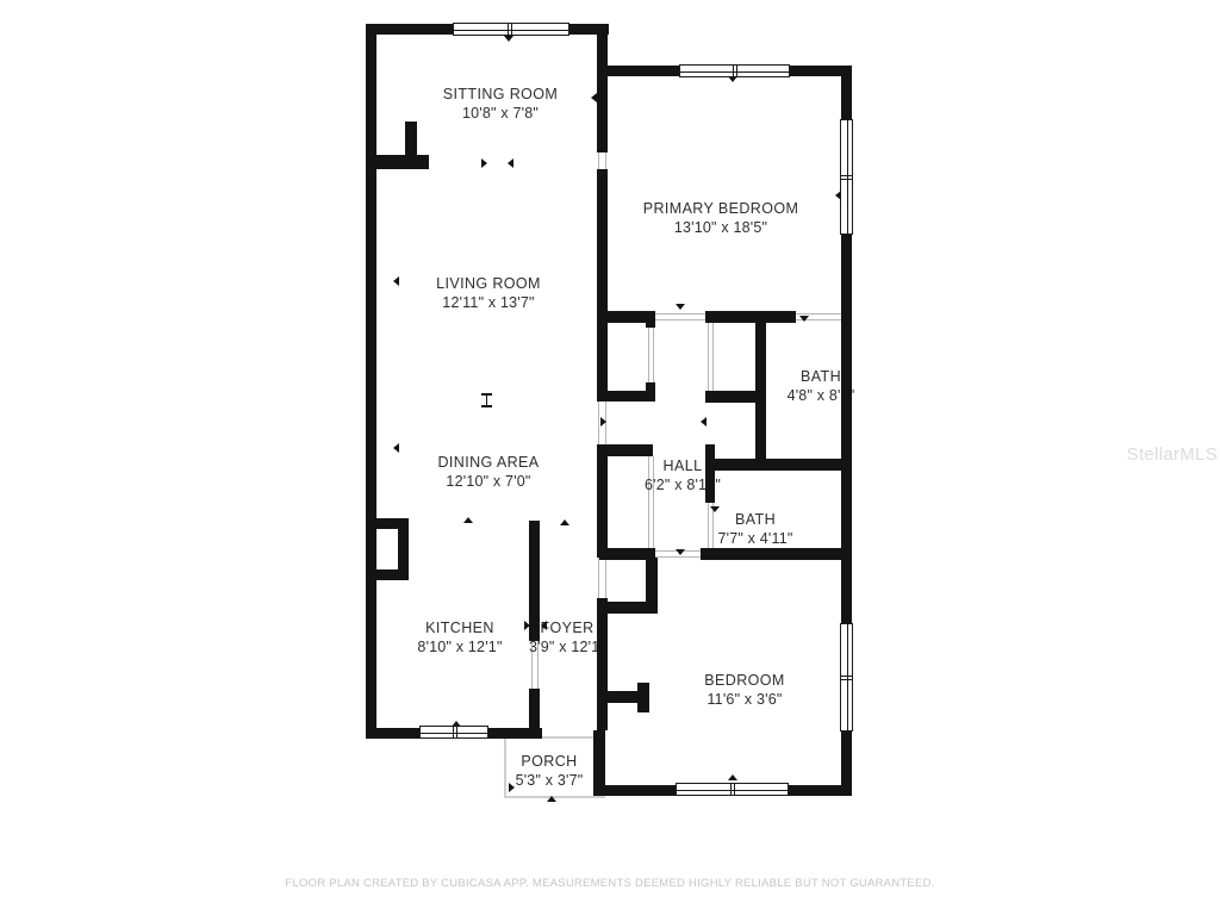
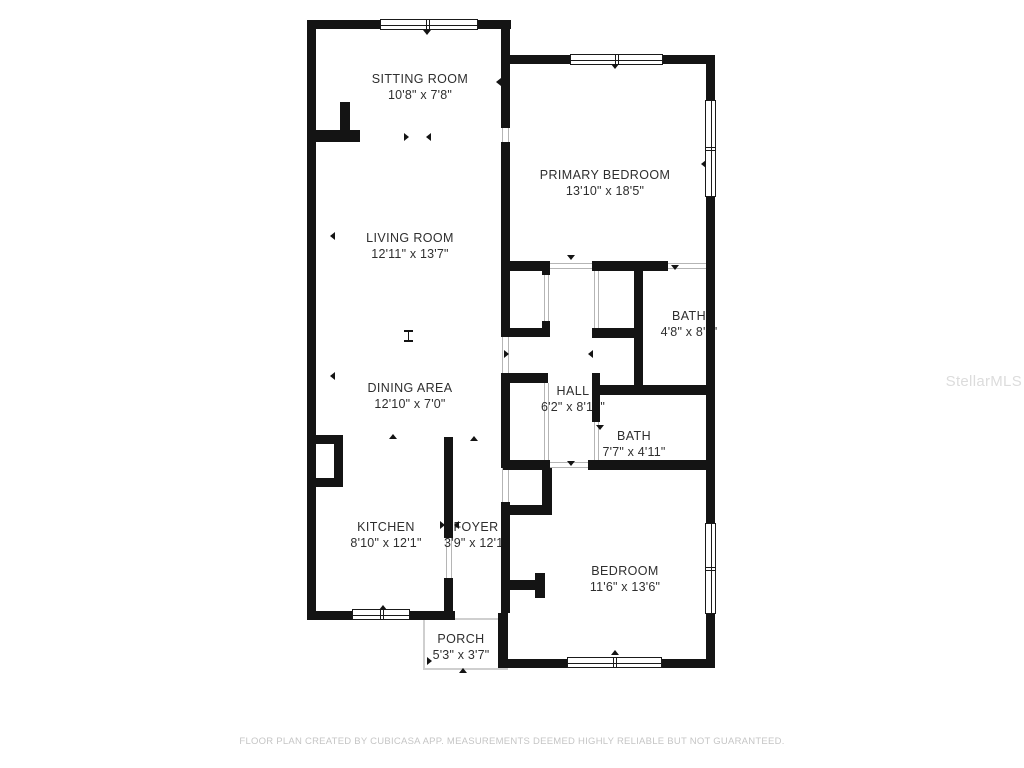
  SITTING ROOM
  10'8" x 7'8"
  PRIMARY BEDROOM
  13'10" x 18'5"
  LIVING ROOM
  12'11" x 13'7"
  BATH
  4'8" x 8'"
  HALL
  6'2" x 8'1"
  BATH
  7'7" x 4'11"
  DINING AREA
  12'10" x 7'0"
  KITCHEN
  8'10" x 12'1"
  FOYER
  3'9" x 12'1
  BEDROOM
- 11'6" x 3'6"
+ 11'6" x 13'6"
  PORCH
  5'3" x 3'7"
  StellarMLS
  FLOOR PLAN CREATED BY CUBICASA APP. MEASUREMENTS DEEMED HIGHLY RELIABLE BUT NOT GUARANTEED.
